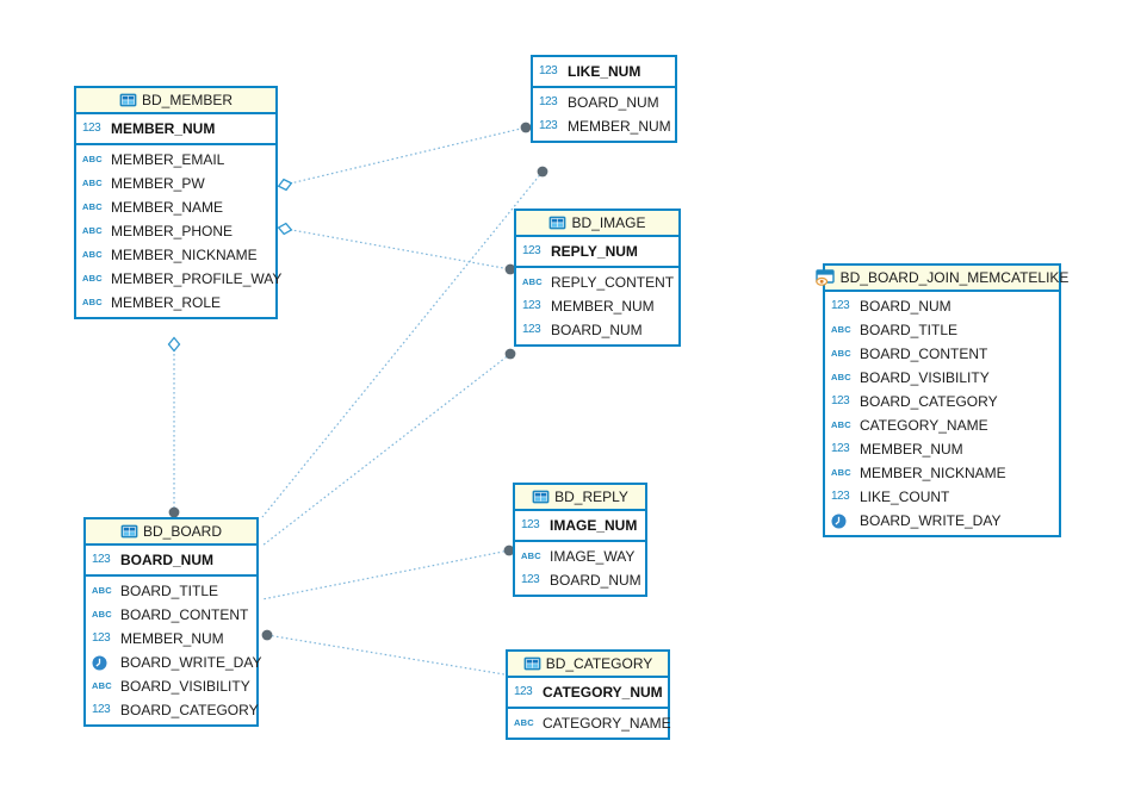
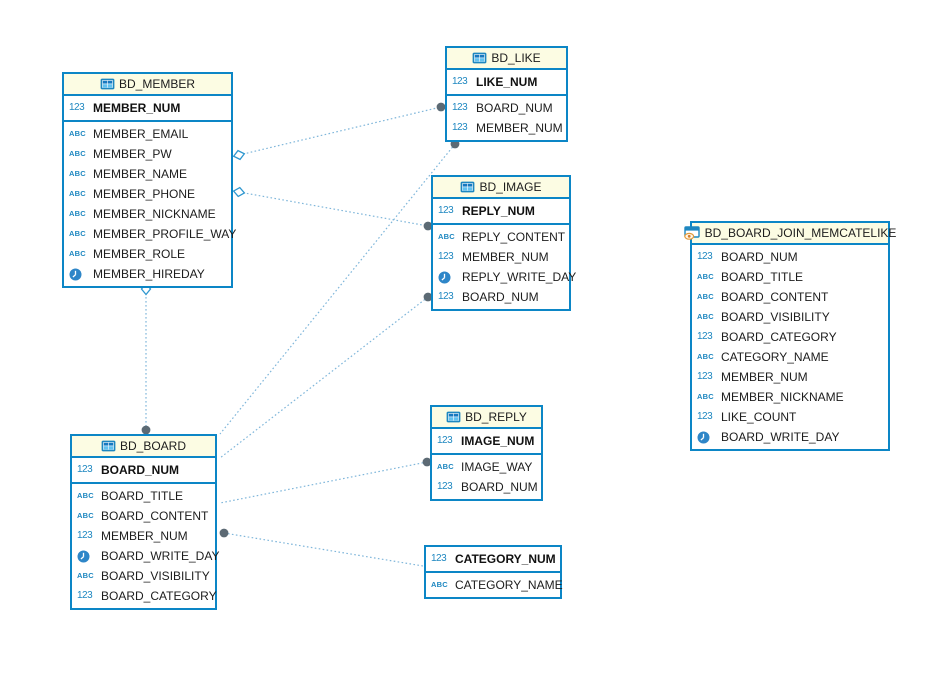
  BD_MEMBER
  123
  MEMBER_NUM
  ABC
  MEMBER_EMAIL
  ABC
  MEMBER_PW
  ABC
  MEMBER_NAME
  ABC
  MEMBER_PHONE
  ABC
  MEMBER_NICKNAME
  ABC
  MEMBER_PROFILE_WAY
  ABC
  MEMBER_ROLE
+ MEMBER_HIREDAY
+ BD_LIKE
  123
  LIKE_NUM
  123
  BOARD_NUM
  123
  MEMBER_NUM
  BD_IMAGE
  123
  REPLY_NUM
  ABC
  REPLY_CONTENT
  123
  MEMBER_NUM
+ REPLY_WRITE_DAY
  123
  BOARD_NUM
  BD_BOARD_JOIN_MEMCATELIKE
  123
  BOARD_NUM
  ABC
  BOARD_TITLE
  ABC
  BOARD_CONTENT
  ABC
  BOARD_VISIBILITY
  123
  BOARD_CATEGORY
  ABC
  CATEGORY_NAME
  123
  MEMBER_NUM
  ABC
  MEMBER_NICKNAME
  123
  LIKE_COUNT
  BOARD_WRITE_DAY
  BD_REPLY
  123
  IMAGE_NUM
  ABC
  IMAGE_WAY
  123
  BOARD_NUM
  BD_BOARD
  123
  BOARD_NUM
  ABC
  BOARD_TITLE
  ABC
  BOARD_CONTENT
  123
  MEMBER_NUM
  BOARD_WRITE_DAY
  ABC
  BOARD_VISIBILITY
  123
  BOARD_CATEGORY
- BD_CATEGORY
  123
  CATEGORY_NUM
  ABC
  CATEGORY_NAME
